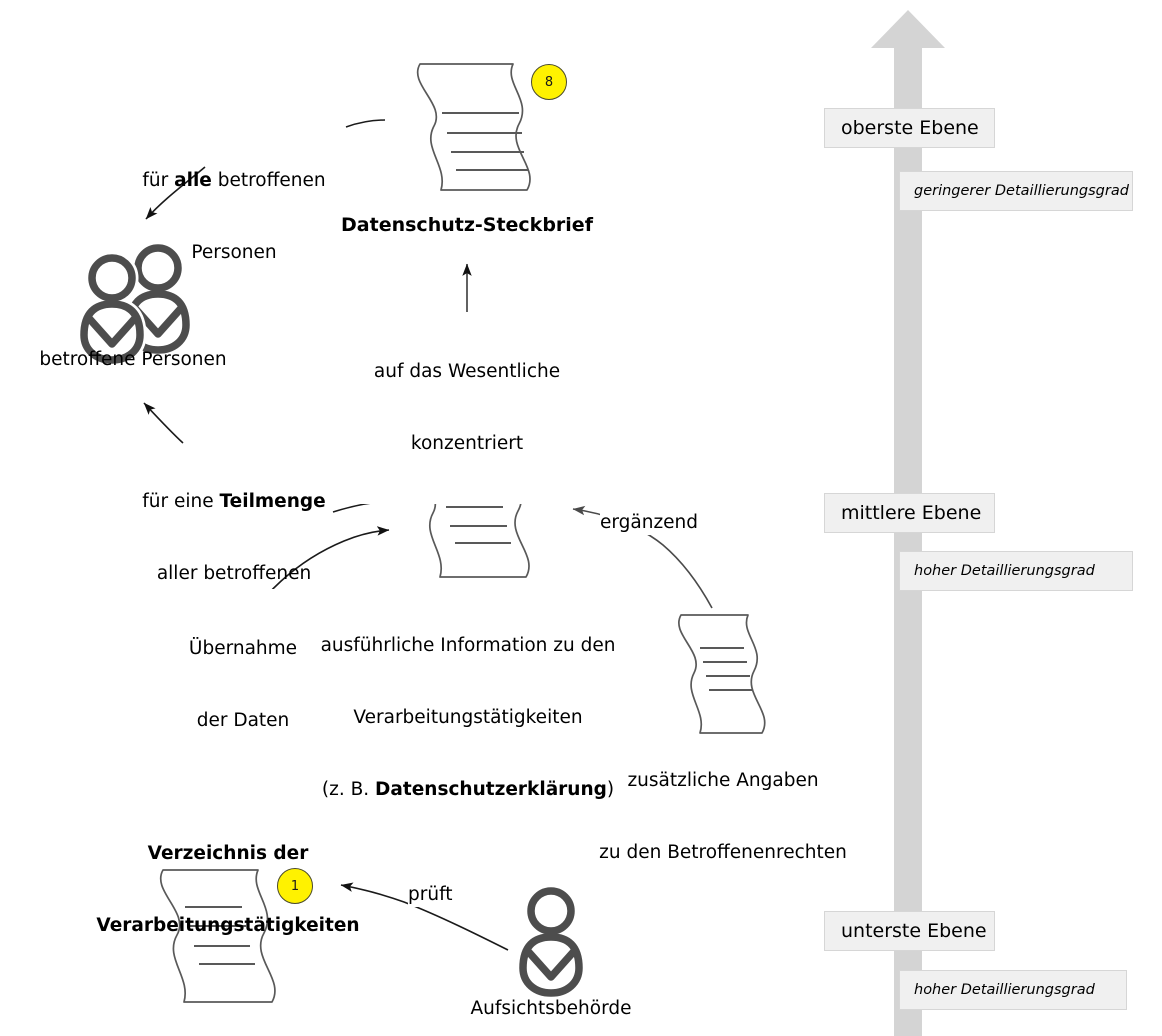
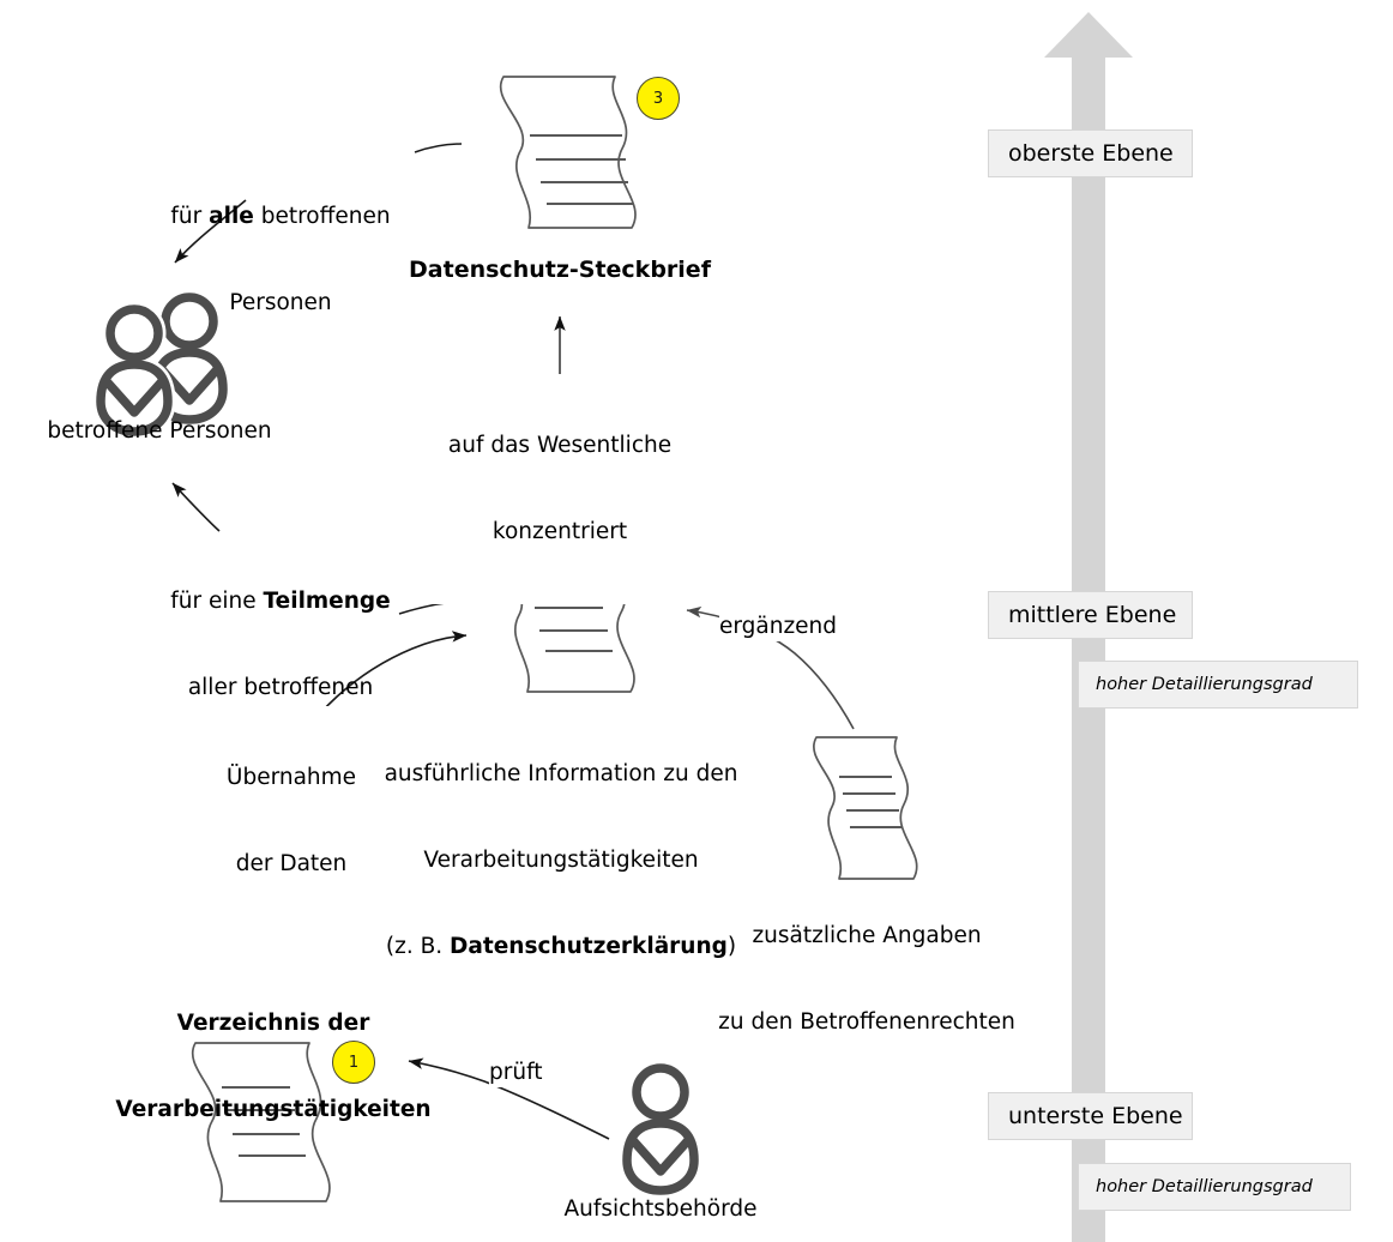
- 8
+ 3
  1
  für alle betroffenen
  Personen
  Datenschutz-Steckbrief
  betroffene Personen
  auf das Wesentliche
  konzentriert
  für eine Teilmenge
  aller betroffenen
  Übernahme
  der Daten
  ausführliche Information zu den
  Verarbeitungstätigkeiten
  (z. B. Datenschutzerklärung)
  ergänzend
  zusätzliche Angaben
  zu den Betroffenenrechten
  Verzeichnis der
  Verarbeitungstätigkeiten
  prüft
  Aufsichtsbehörde
  oberste Ebene
- geringerer Detaillierungsgrad
  mittlere Ebene
  hoher Detaillierungsgrad
  unterste Ebene
  hoher Detaillierungsgrad
